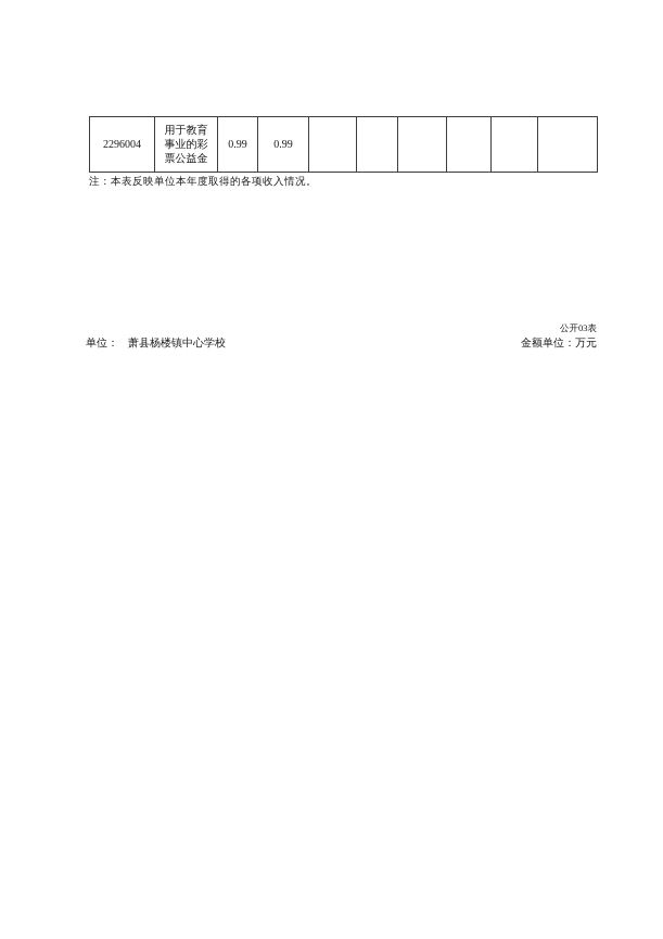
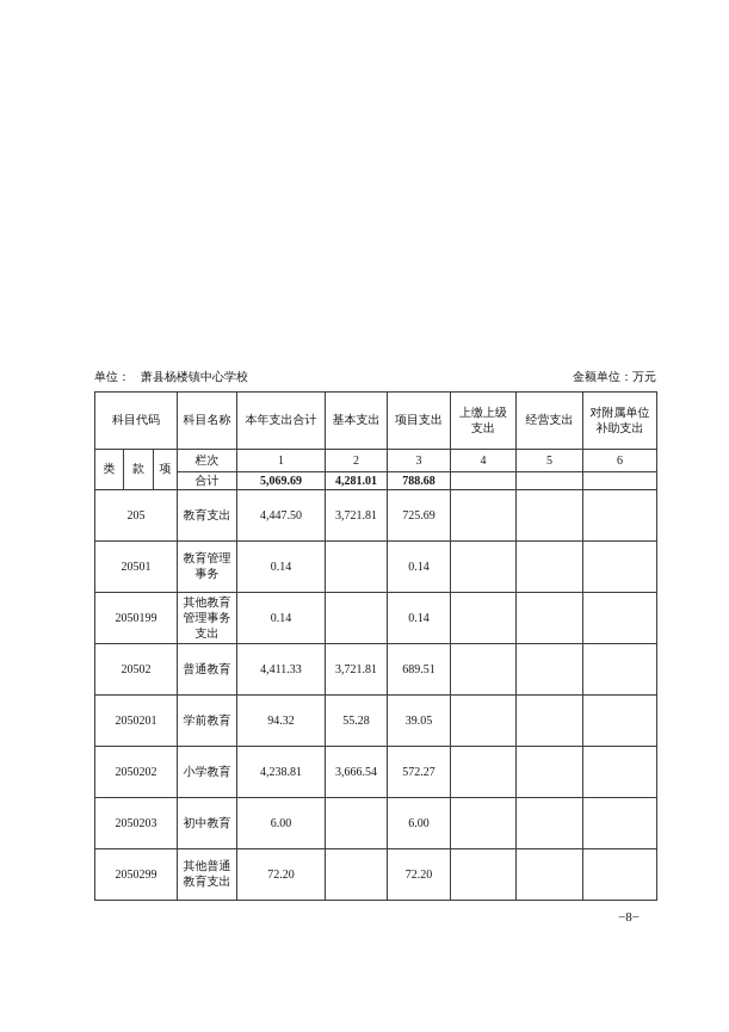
- 2296004	用于教育 事业的彩 票公益金	0.99	0.99
- 注：本表反映单位本年度取得的各项收入情况。
- 公开03表
  单位： 萧县杨楼镇中心学校
  金额单位：万元
+ 科目代码	科目名称	本年支出合计	基本支出	项目支出	上缴上级 支出	经营支出	对附属单位 补助支出
+ 类	款	项	栏次	1	2	3	4	5	6
+ 合计	5,069.69	4,281.01	788.68
+ 205	教育支出	4,447.50	3,721.81	725.69
+ 20501	教育管理 事务	0.14		0.14
+ 2050199	其他教育 管理事务 支出	0.14		0.14
+ 20502	普通教育	4,411.33	3,721.81	689.51
+ 2050201	学前教育	94.32	55.28	39.05
+ 2050202	小学教育	4,238.81	3,666.54	572.27
+ 2050203	初中教育	6.00		6.00
+ 2050299	其他普通 教育支出	72.20		72.20
+ −8−
